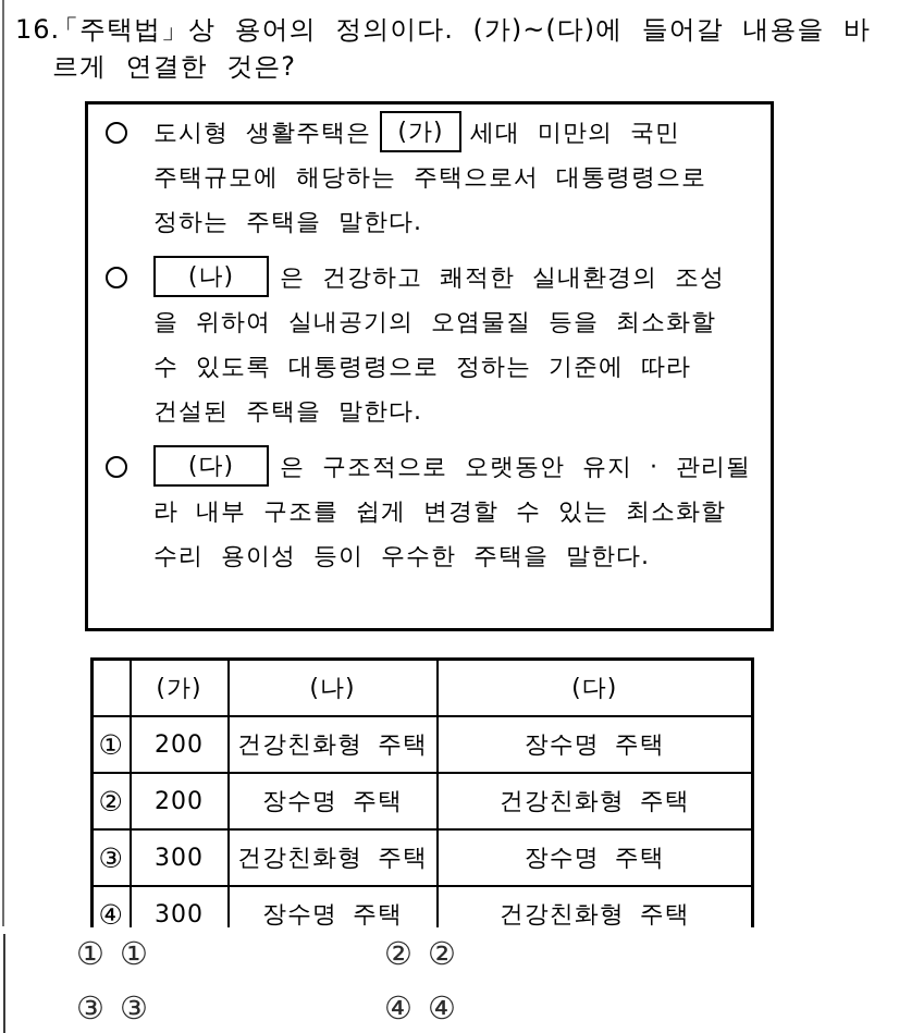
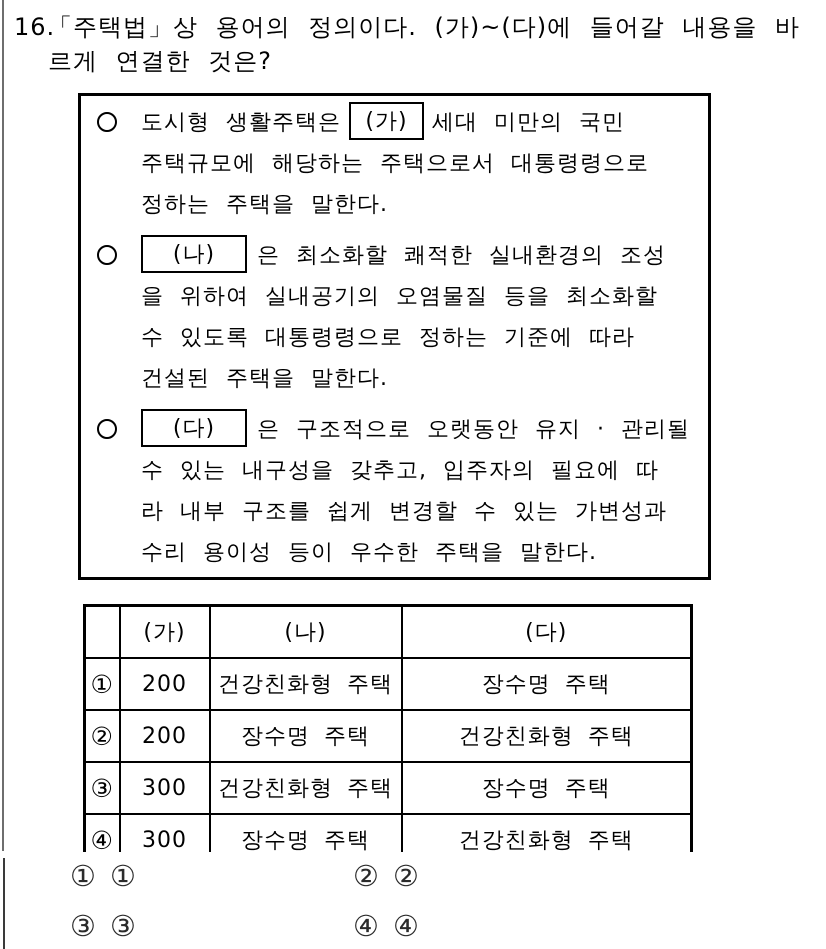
  「주택법」상 용어의 정의이다. (가)~(다)에 들어갈 내용을 바
  르게 연결한 것은?
  도시형 생활주택은 (가) 세대 미만의 국민
  주택규모에 해당하는 주택으로서 대통령령으로
  정하는 주택을 말한다.
- (나) 은 건강하고 쾌적한 실내환경의 조성
+ (나) 은 최소화할 쾌적한 실내환경의 조성
  을 위하여 실내공기의 오염물질 등을 최소화할
  수 있도록 대통령령으로 정하는 기준에 따라
  건설된 주택을 말한다.
  (다) 은 구조적으로 오랫동안 유지 · 관리될
+ 수 있는 내구성을 갖추고, 입주자의 필요에 따
- 라 내부 구조를 쉽게 변경할 수 있는 최소화할
+ 라 내부 구조를 쉽게 변경할 수 있는 가변성과
  수리 용이성 등이 우수한 주택을 말한다.
  	(가)	(나)	(다)
  ①	200	건강친화형 주택	장수명 주택
  ②	200	장수명 주택	건강친화형 주택
  ③	300	건강친화형 주택	장수명 주택
  ④	300	장수명 주택	건강친화형 주택
  ①
  ①
  ②
  ②
  ③
  ③
  ④
  ④
